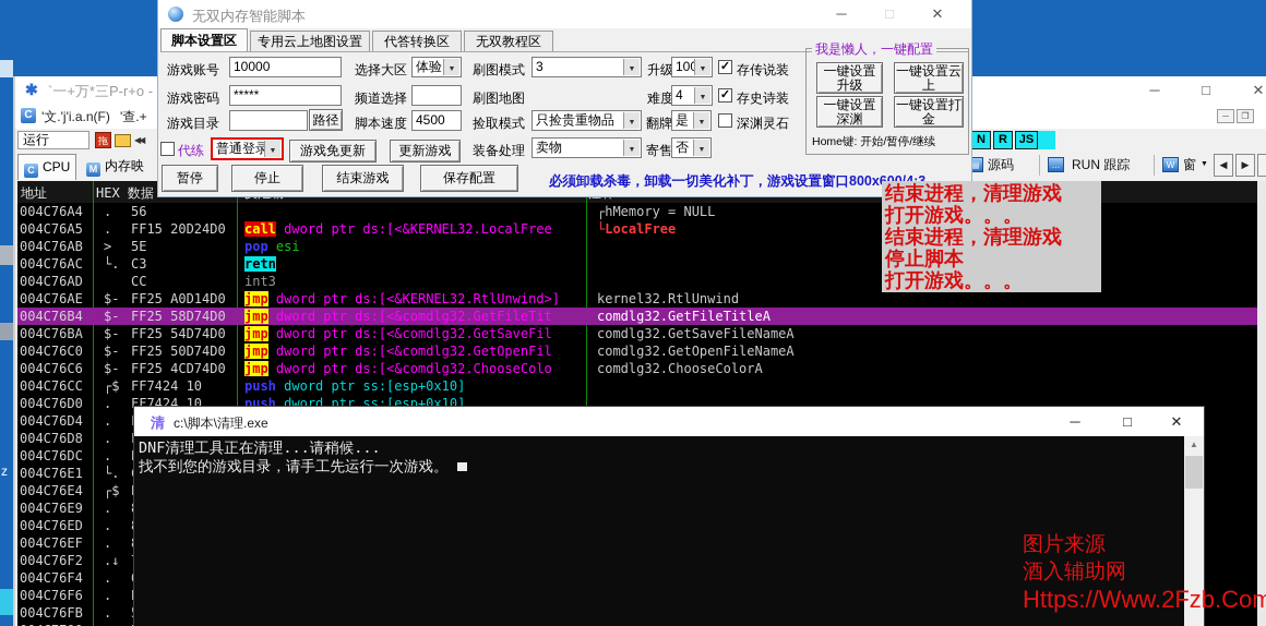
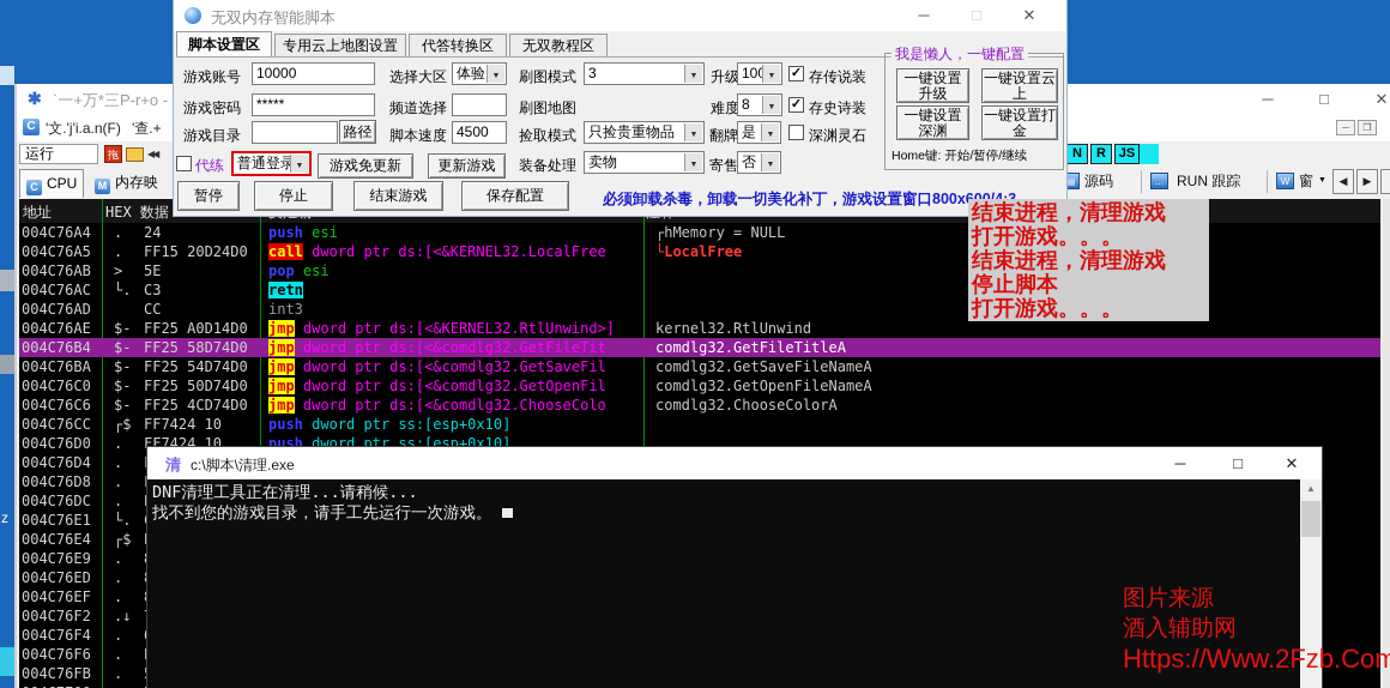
  z
  ✱
  `一+万*三P-r+o -
  ─
  □
  ✕
  C
  '文.'j'i.a.n(F)
  '查.+
  ─
  ❐
  运行
  拖
  ◀◀
  N
  R
  JS
  C CPU
  M 内存映
  ▤
  源码
  …
  RUN 跟踪
  W
  窗
  ◀
  ▶
  地址
  HEX 数据
  004C76A4
  .
- 56
+ 24
+ push esi
  ┌hMemory = NULL
  004C76A5
  .
  FF15 20D24D0
  call dword ptr ds:[<&KERNEL32.LocalFree
  └LocalFree
  004C76AB
  >
  5E
  pop esi
  004C76AC
  └.
  C3
  retn
  004C76AD
  CC
  int3
  004C76AE
  $-
  FF25 A0D14D0
  jmp dword ptr ds:[<&KERNEL32.RtlUnwind>]
  kernel32.RtlUnwind
  004C76B4
  $-
  FF25 58D74D0
  jmp dword ptr ds:[<&comdlg32.GetFileTit
  comdlg32.GetFileTitleA
  004C76BA
  $-
  FF25 54D74D0
  jmp dword ptr ds:[<&comdlg32.GetSaveFil
  comdlg32.GetSaveFileNameA
  004C76C0
  $-
  FF25 50D74D0
  jmp dword ptr ds:[<&comdlg32.GetOpenFil
  comdlg32.GetOpenFileNameA
  004C76C6
  $-
  FF25 4CD74D0
  jmp dword ptr ds:[<&comdlg32.ChooseColo
  comdlg32.ChooseColorA
  004C76CC
  ┌$
  FF7424 10
  push dword ptr ss:[esp+0x10]
  004C76D0
  .
  FF7424 10
  push dword ptr ss:[esp+0x10]
  004C76D4
  .
  004C76D8
  .
  004C76DC
  .
  004C76E1
  └.
  004C76E4
  ┌$
  004C76E9
  .
  004C76ED
  .
  004C76EF
  .
  004C76F2
  .↓
  004C76F4
  .
  004C76F6
  .
  004C76FB
  .
  无双内存智能脚本
  ─
  □
  ✕
  脚本设置区
  专用云上地图设置
  代答转换区
  无双教程区
  游戏账号
  10000
  选择大区
  体验
  刷图模式
  3
  升级
  ✓
  存传说装
  游戏密码
  *****
  频道选择
  刷图地图
  难度
- 4
+ 8
  ✓
  存史诗装
  游戏目录
  路径
  脚本速度
  4500
  捡取模式
  只捡贵重物品
  翻牌
  是
  深渊灵石
  我是懒人，一键配置
  一键设置升级
  一键设置云上
  一键设置深渊
  一键设置打金
  Home键: 开始/暂停/继续
  代练
  普通登录
  游戏免更新
  更新游戏
  装备处理
  卖物
  寄售
  否
  暂停
  停止
  结束游戏
  保存配置
  必须卸载杀毒，卸载一切美化补丁，游戏设置窗口800x
  结束进程，清理游戏
  打开游戏。。。
  结束进程，清理游戏
  停止脚本
  打开游戏。。。
  清
  c:\脚本\清理.exe
  ─
  □
  ✕
  DNF清理工具正在清理...请稍候...
  找不到您的游戏目录，请手工先运行一次游戏。
  ▲
  图片来源
  酒入辅助网
  Https://Www.2Fzb.Com
